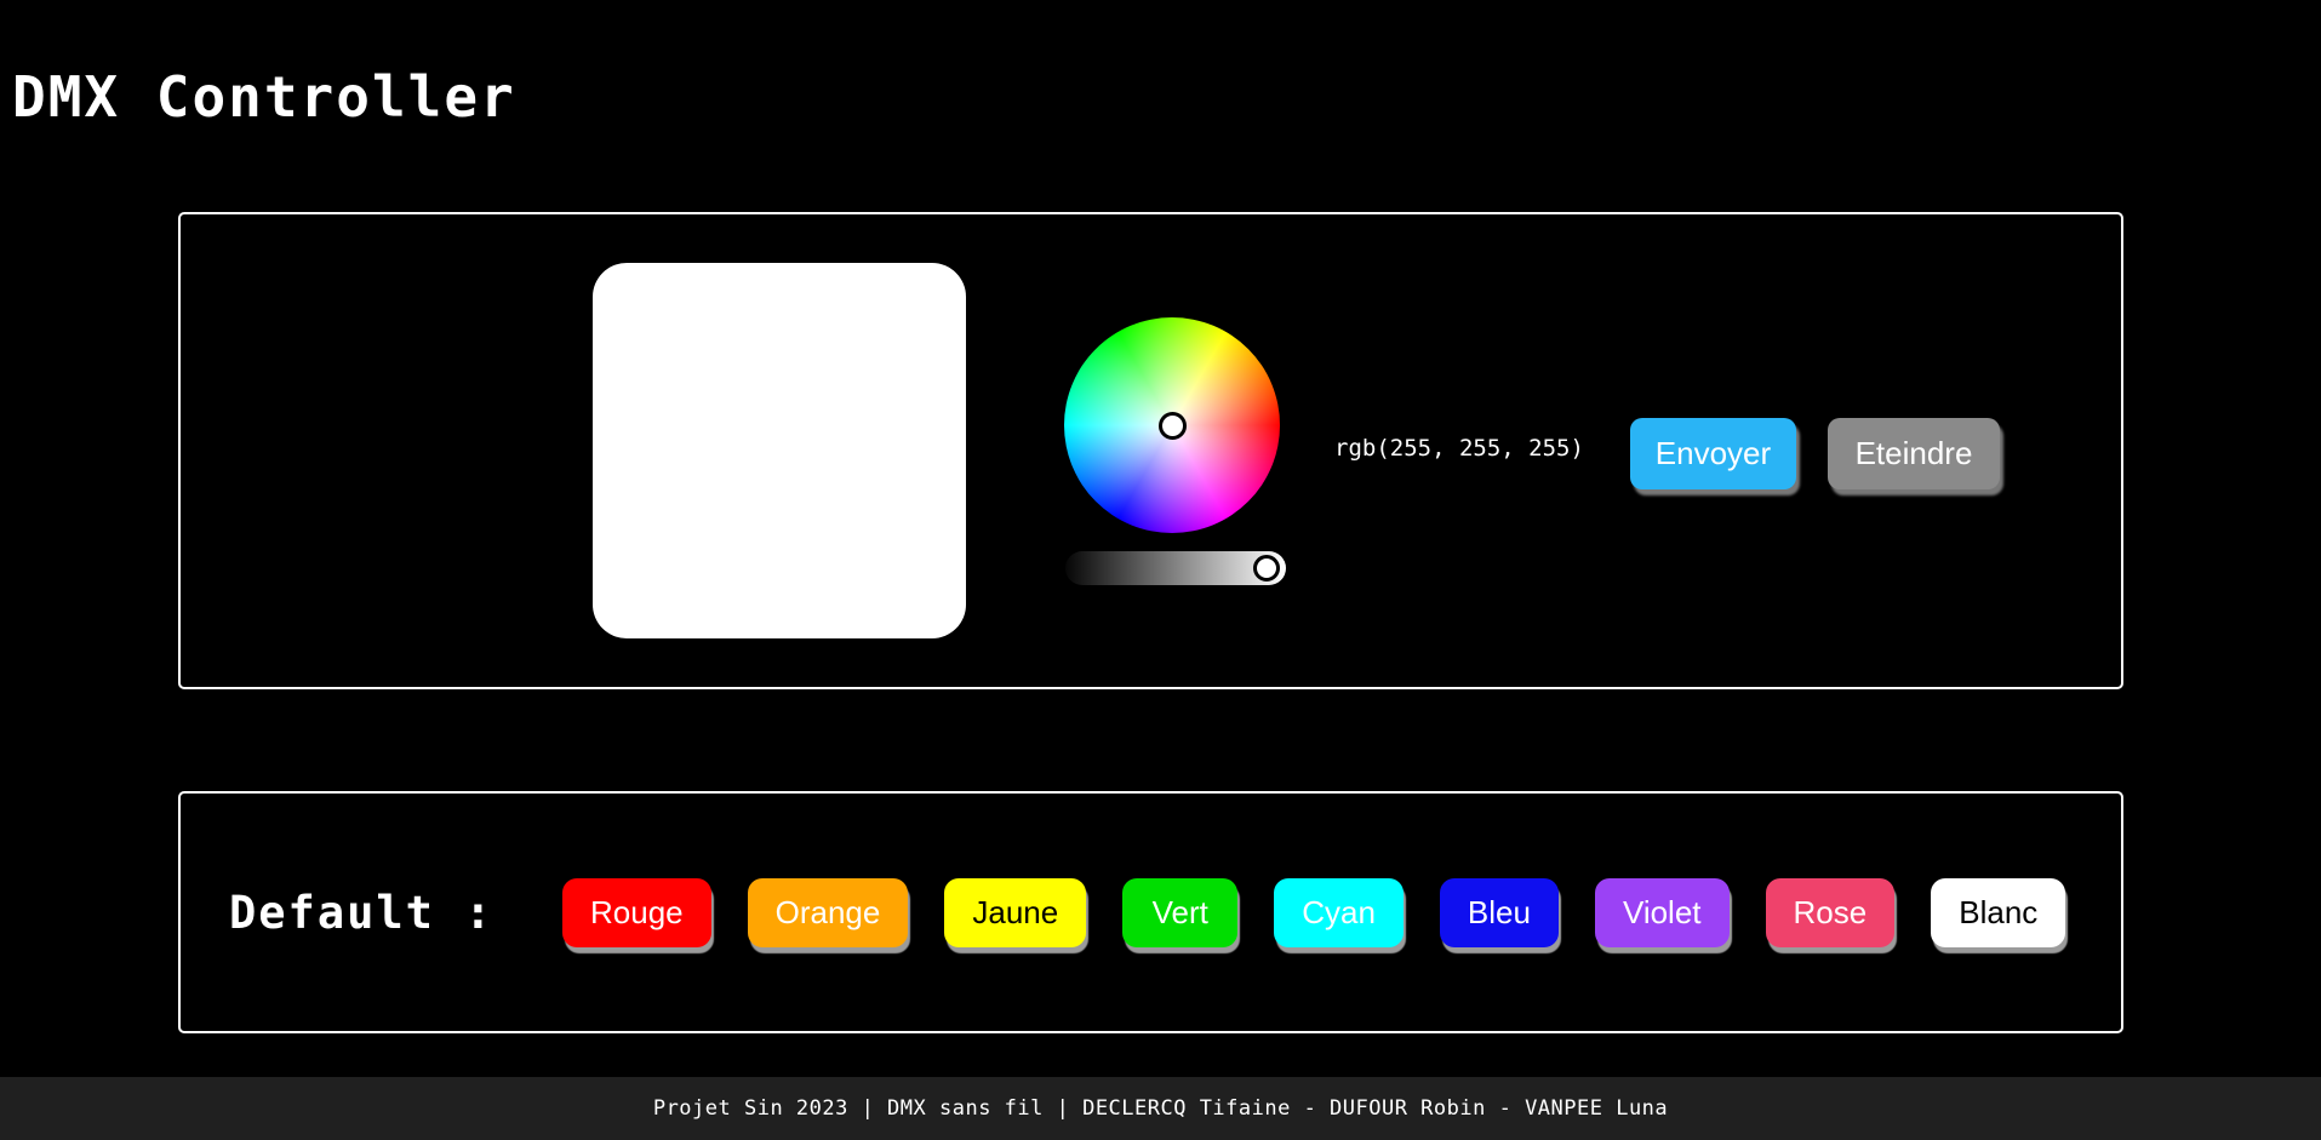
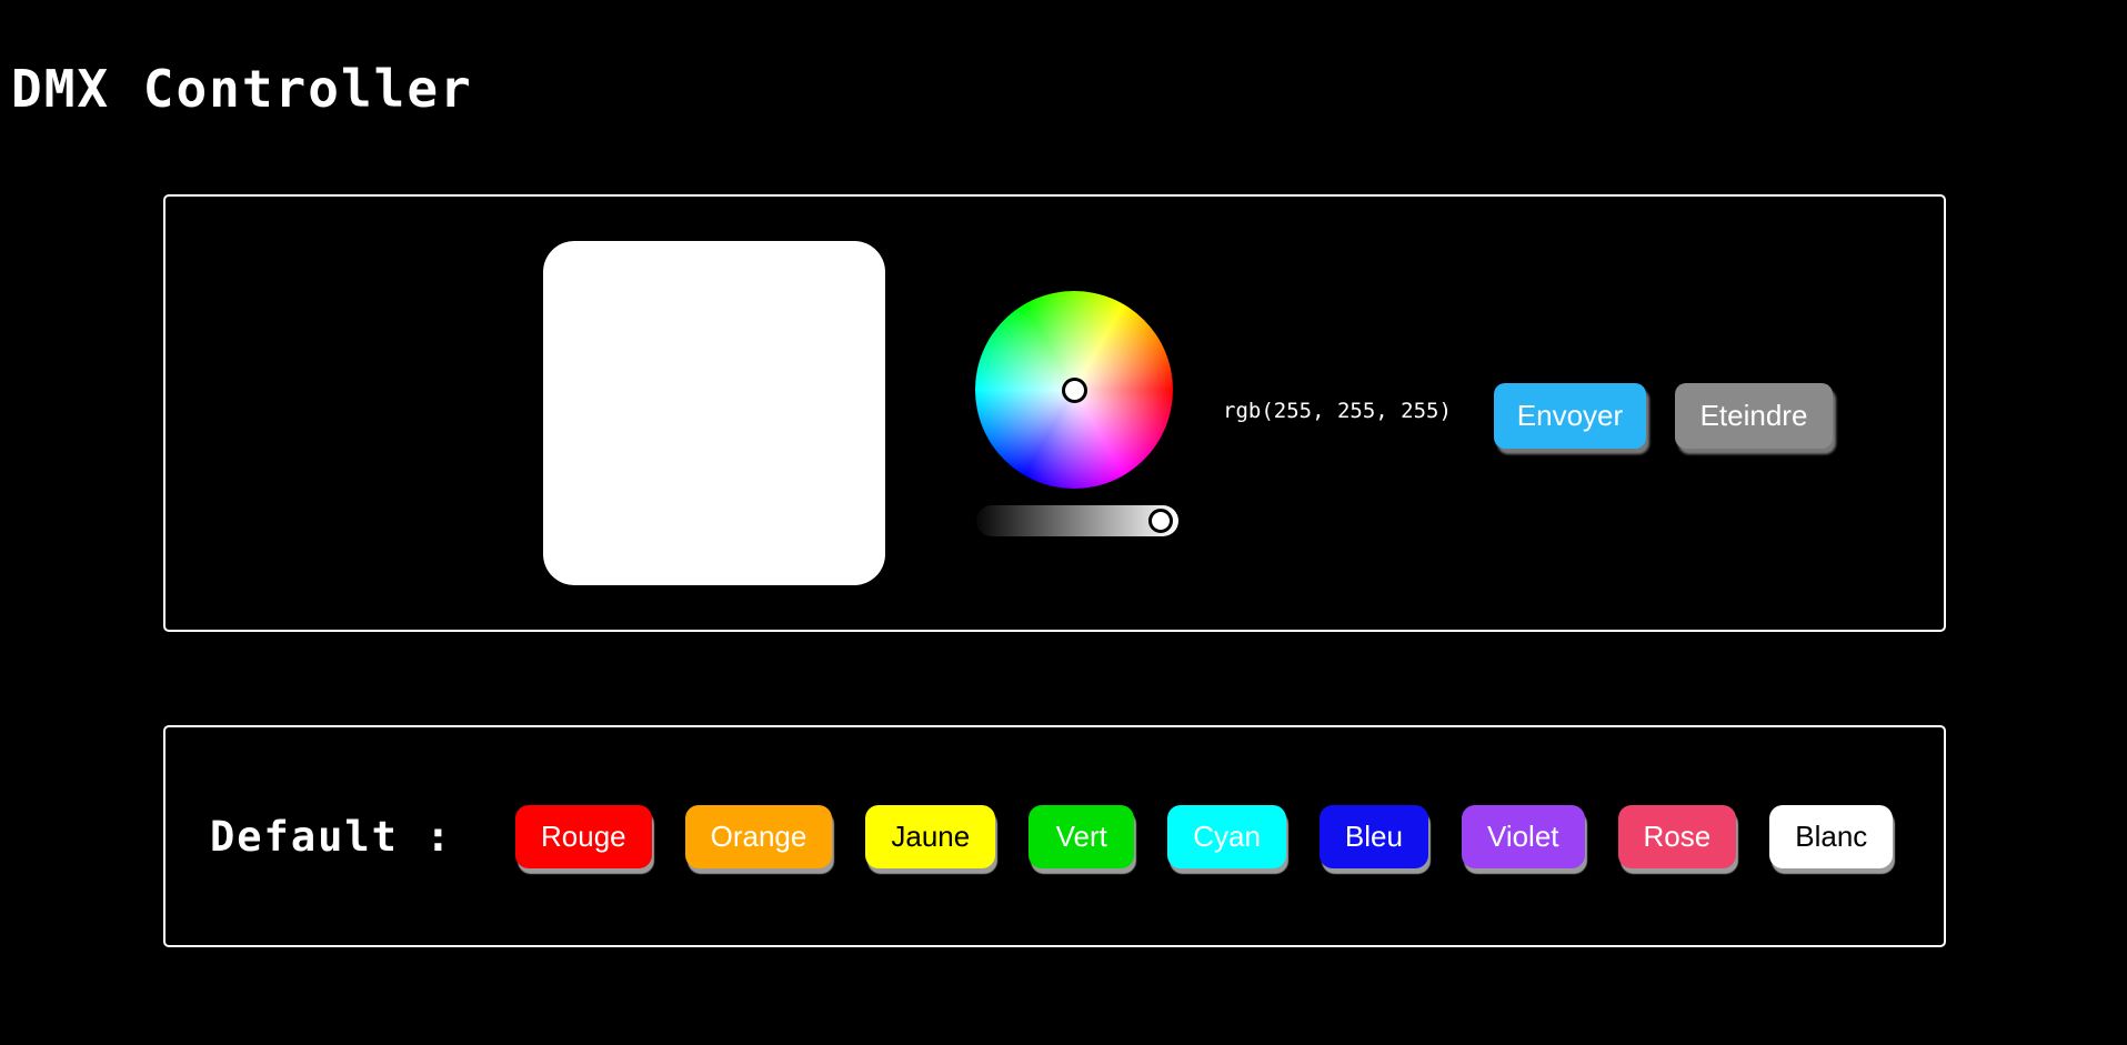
  DMX Controller
  rgb(255, 255, 255)
  Envoyer
  Eteindre
  Default :
  Rouge
  Orange
  Jaune
  Vert
  Cyan
  Bleu
  Violet
  Rose
  Blanc
- Projet Sin 2023 | DMX sans fil | DECLERCQ Tifaine - DUFOUR Robin - VANPEE Luna
